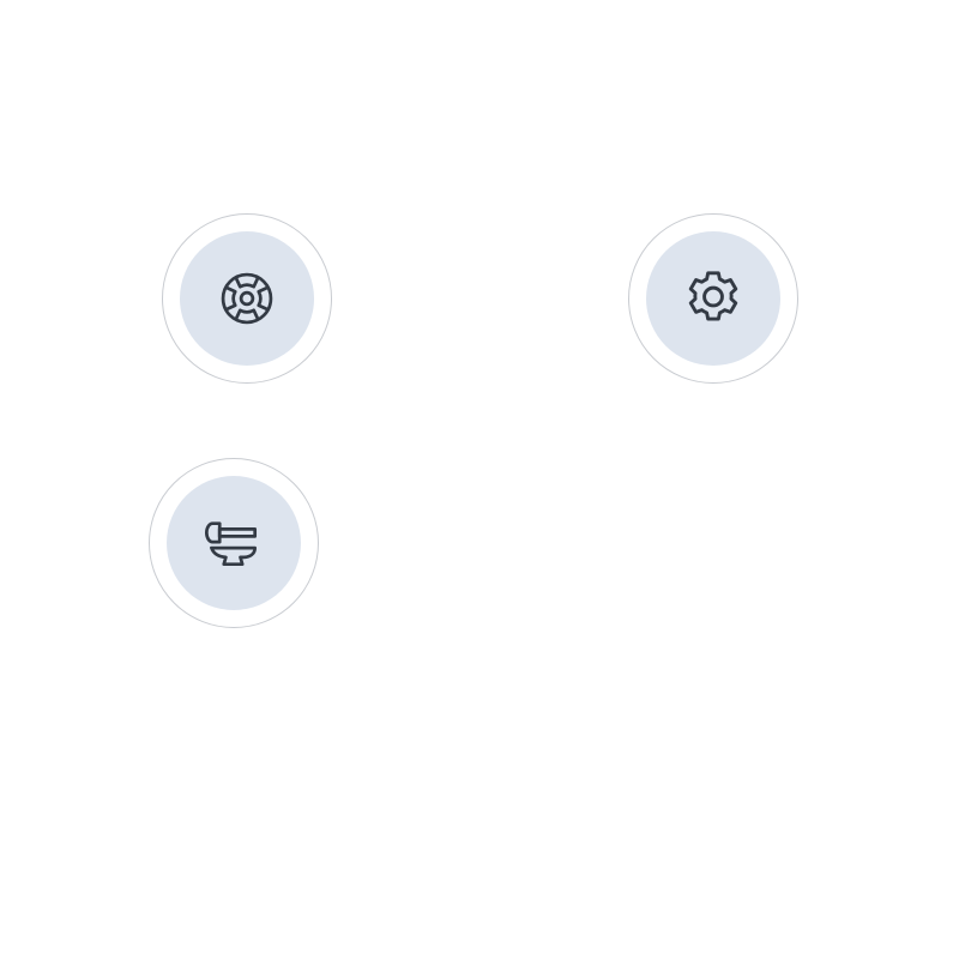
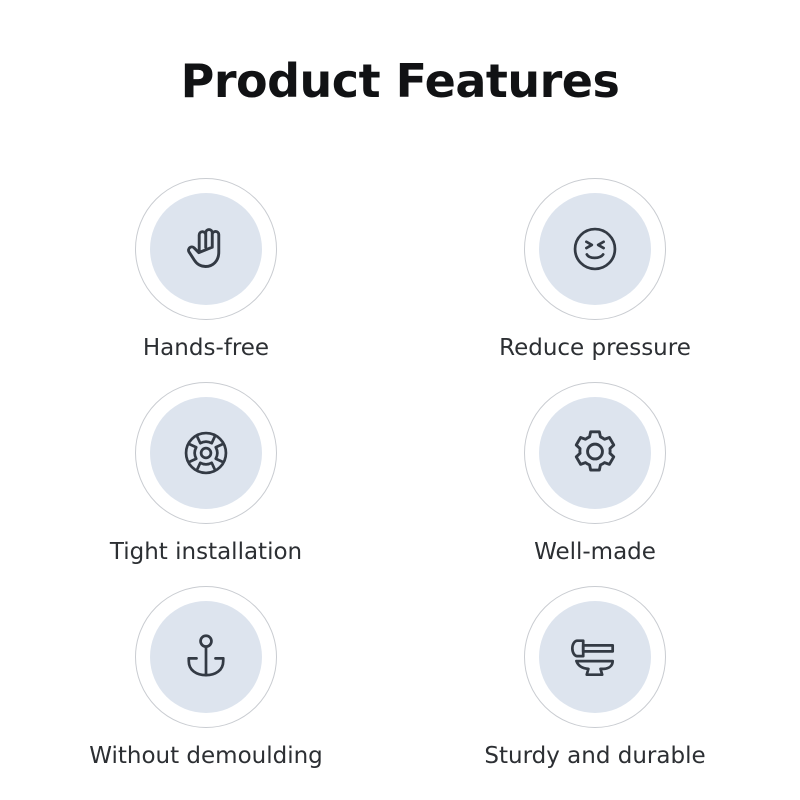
+ Product Features
+ Hands-free
+ Reduce pressure
+ Tight installation
+ Well-made
+ Without demoulding
+ Sturdy and durable
